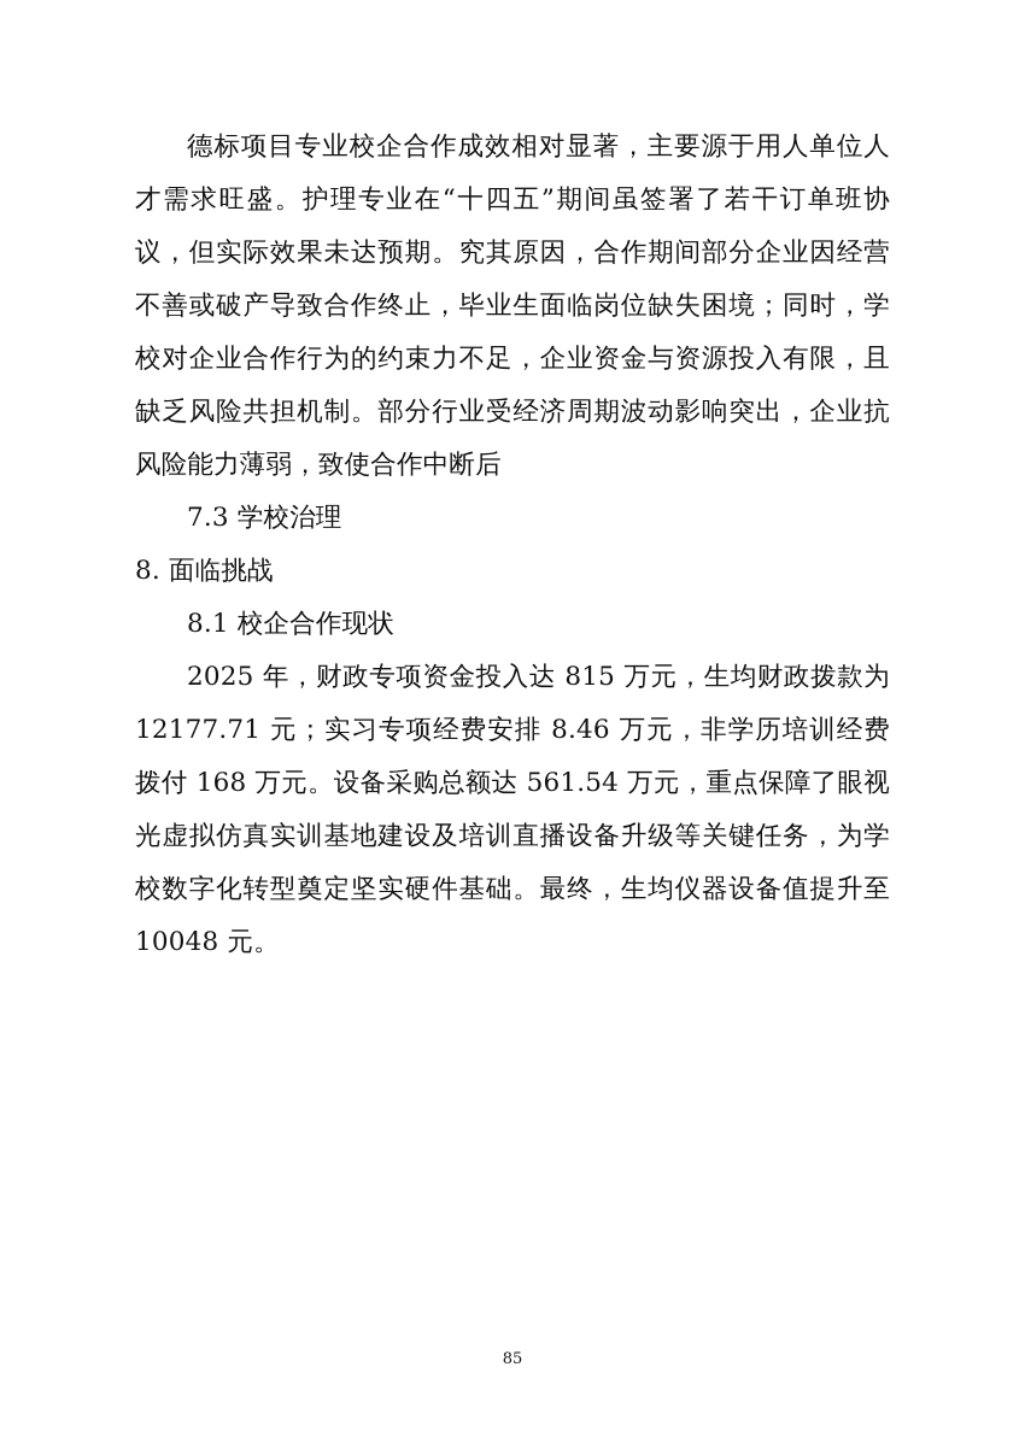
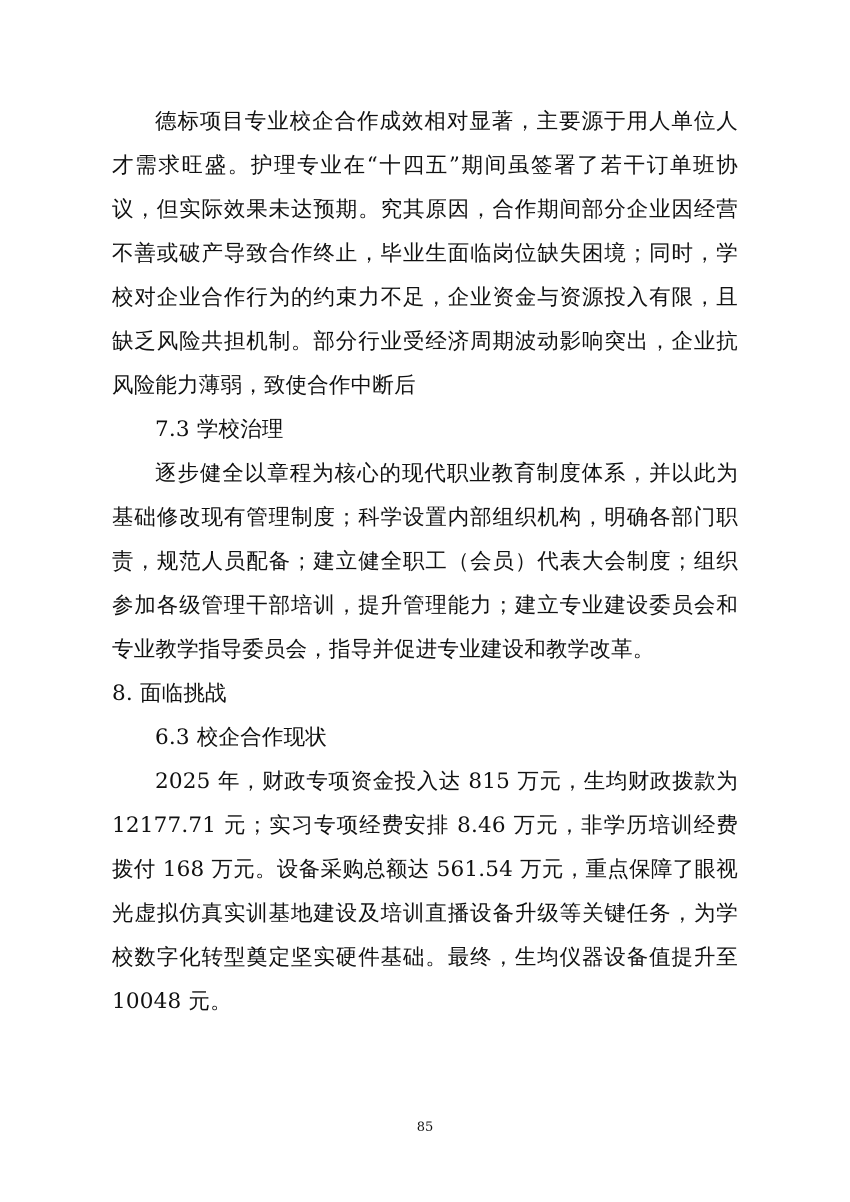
  德标项目专业校企合作成效相对显著，主要源于用人单位人才需求旺盛。护理专业在“十四五”期间虽签署了若干订单班协议，但实际效果未达预期。究其原因，合作期间部分企业因经营不善或破产导致合作终止，毕业生面临岗位缺失困境；同时，学校对企业合作行为的约束力不足，企业资金与资源投入有限，且缺乏风险共担机制。部分行业受经济周期波动影响突出，企业抗风险能力薄弱，致使合作中断后
  7.3 学校治理
+ 逐步健全以章程为核心的现代职业教育制度体系，并以此为基础修改现有管理制度；科学设置内部组织机构，明确各部门职责，规范人员配备；建立健全职工（会员）代表大会制度；组织参加各级管理干部培训，提升管理能力；建立专业建设委员会和专业教学指导委员会，指导并促进专业建设和教学改革。
  8. 面临挑战
- 8.1 校企合作现状
+ 6.3 校企合作现状
  2025 年，财政专项资金投入达 815 万元，生均财政拨款为 12177.71 元；实习专项经费安排 8.46 万元，非学历培训经费拨付 168 万元。设备采购总额达 561.54 万元，重点保障了眼视光虚拟仿真实训基地建设及培训直播设备升级等关键任务，为学校数字化转型奠定坚实硬件基础。最终，生均仪器设备值提升至 10048 元。
  85
